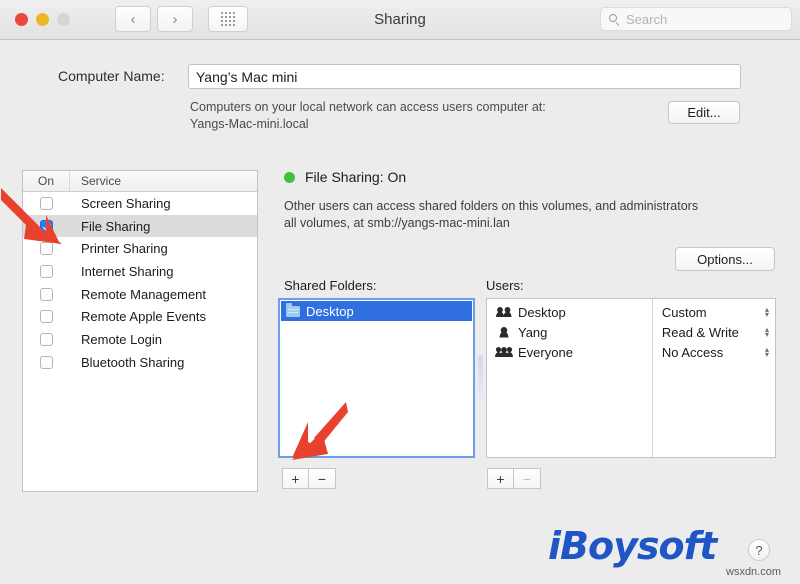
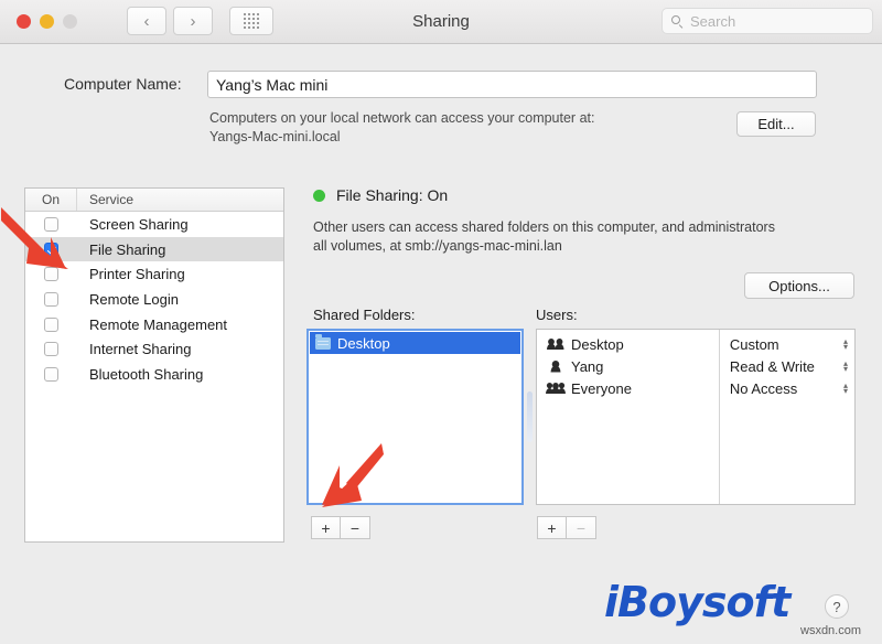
  ‹
  ›
  Sharing
  Search
  Computer Name:
  Yang’s Mac mini
- Computers on your local network can access users computer at:
+ Computers on your local network can access your computer at:
  Yangs-Mac-mini.local
  Edit...
  On
  Service
  Screen Sharing
  File Sharing
  Printer Sharing
- Internet Sharing
+ Remote Login
  Remote Management
- Remote Apple Events
- Remote Login
+ Internet Sharing
  Bluetooth Sharing
  File Sharing: On
- Other users can access shared folders on this volumes, and administrators
+ Other users can access shared folders on this computer, and administrators
  all volumes, at smb://yangs-mac-mini.lan
  Options...
  Shared Folders:
  Users:
  Desktop
  Desktop
  Yang
  Everyone
  Custom
  ▴
  ▾
  Read & Write
  ▴
  ▾
  No Access
  ▴
  ▾
  +
  −
  +
  −
  iBoysoft
  ?
  wsxdn.com
